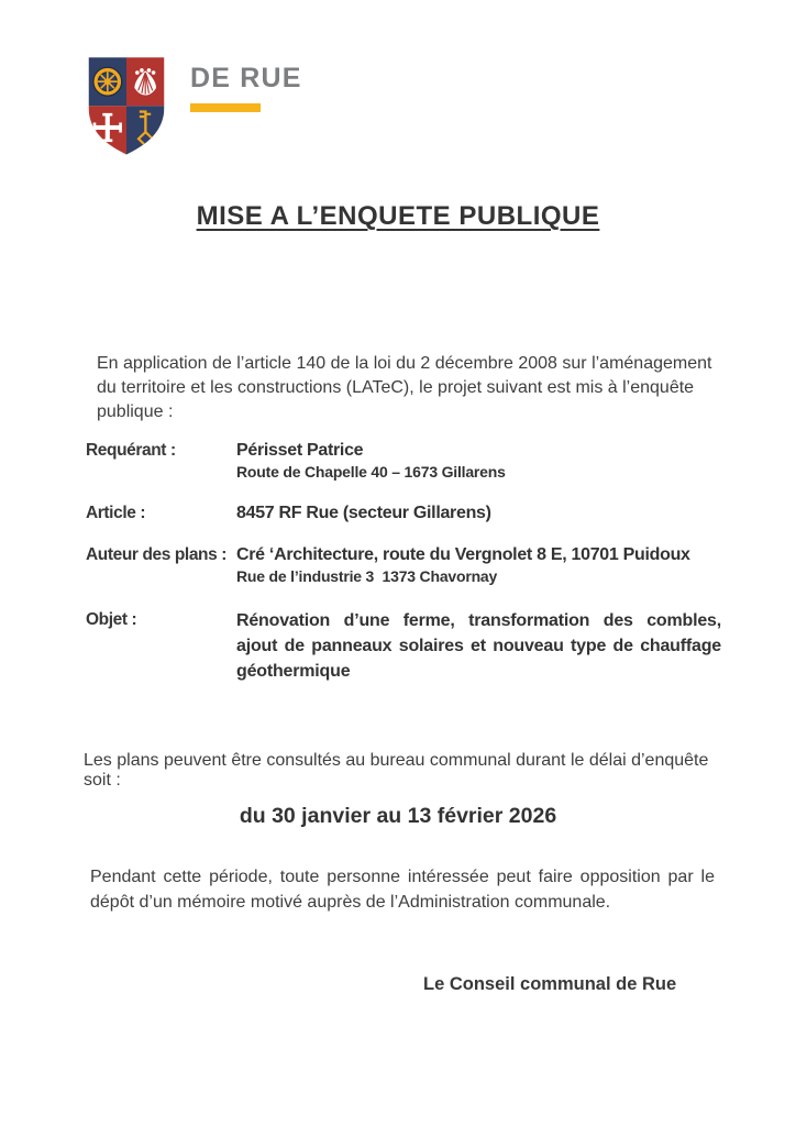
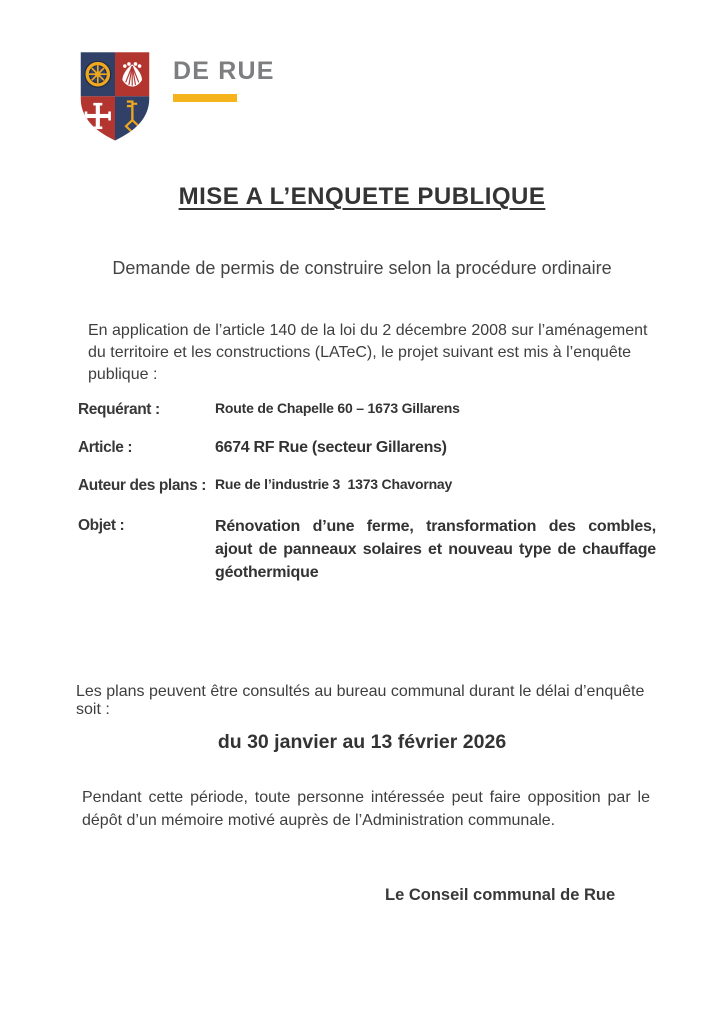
  DE RUE
  MISE A L’ENQUETE PUBLIQUE
+ Demande de permis de construire selon la procédure ordinaire
  En application de l’article 140 de la loi du 2 décembre 2008 sur l’aménagement du territoire et les constructions (LATeC), le projet suivant est mis à l’enquête publique :
  Requérant :
- Périsset Patrice
- Route de Chapelle 40 – 1673 Gillarens
+ Route de Chapelle 60 – 1673 Gillarens
  Article :
- 8457 RF Rue (secteur Gillarens)
+ 6674 RF Rue (secteur Gillarens)
  Auteur des plans :
- Cré ‘Architecture, route du Vergnolet 8 E, 10701 Puidoux
  Rue de l’industrie 3 1373 Chavornay
  Objet :
  Rénovation d’une ferme, transformation des combles, ajout de panneaux solaires et nouveau type de chauffage géothermique
  Les plans peuvent être consultés au bureau communal durant le délai d’enquête soit :
  du 30 janvier au 13 février 2026
  Pendant cette période, toute personne intéressée peut faire opposition par le dépôt d’un mémoire motivé auprès de l’Administration communale.
  Le Conseil communal de Rue
